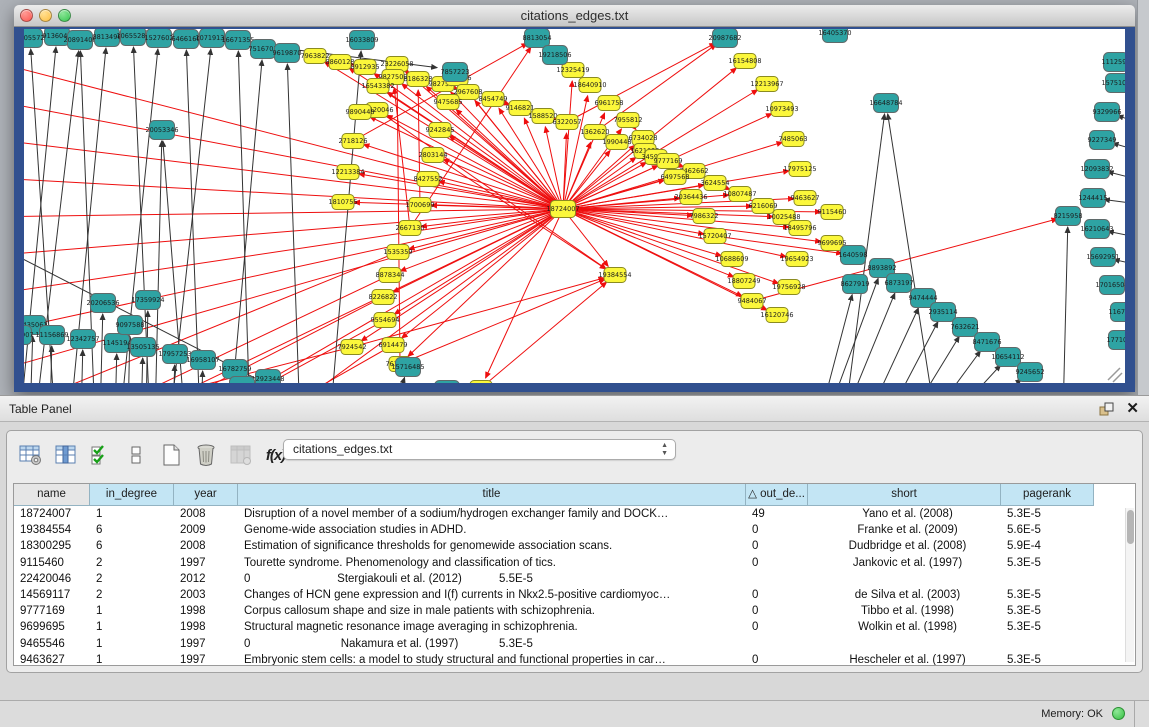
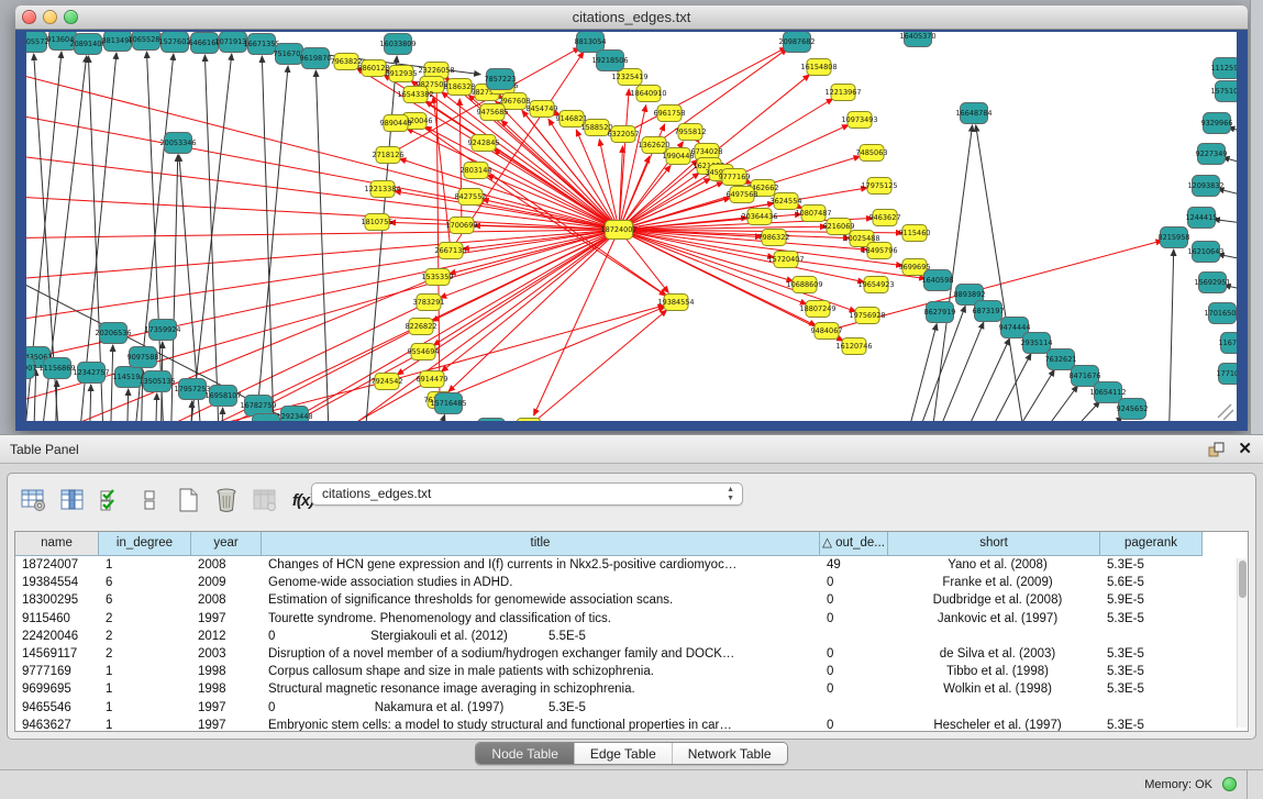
  citations_edges.txt
  18724007
  7963822
  8860128
  8912935
  23226058
  9827509
  16543382
  8186328
  2967608
  9475685
  8454749
  9890448
  9242845
  2718126
  2803144
  12213384
  8427552
  1810755
  1700699
  2667130
  1535359
- 8878344
+ 3783291
  8226822
  9554694
  6914479
  7924542
  9146821
  1588520
  6322057
  12325419
  18640910
  1362620
  6961758
  7955812
  1990448
  6734028
  9777169
  62662
  6497568
  3624554
  20364436
  10807487
  6216069
  10025488
  7986322
  18495796
  15720407
  19654923
  10688609
  18807249
  19756928
  9484067
  16120746
  12213967
  10973493
  7485063
  17975125
  9463627
  9115460
  9699695
  16154808
  19384554
  05572
  913604
  2089140
  8813496
  1065528
  1527602
  6466160
  1071913
  1667135
  751670
  9619870
  16033809
  7857223
  8813054
  19218506
  20987682
  16405370
  20053346
  15716485
  1640598
  8627919
  16648784
  8893892
  6873197
  9474444
  2935114
  7632621
  8471676
  10654112
  9245652
  8215958
  111259
  157510
  9329966
  9227349
  12093832
  1244415
  16210643
  15692951
  1701650
  11156869
  12342757
  20206536
  1145194
  9097588
  17359924
  13505135
  17957253
  16958107
  16782759
  2923448
  Table Panel
  ✕
  f(x
  citations_edges.txt
  name
  in_degree
  year
  title
  △ out_de...
  short
  pagerank
  18724007
  1
  2008
- Disruption of a novel member of a sodium/hydrogen exchanger family and DOCK…
+ Changes of HCN gene expression and I(f) currents in Nkx2.5-positive cardiomyoc…
  49
  Yano et al. (2008)
  5.3E-5
  19384554
  6
  2009
  Genome-wide association studies in ADHD.
  0
  Franke et al. (2009)
  5.6E-5
  18300295
  6
  2008
  Estimation of significance thresholds for genomewide association scans.
  0
  Dudbridge et al. (2008)
- 5.9E-4
+ 5.9E-5
  9115460
  2
  1997
  Tourette syndrome. Phenomenology and classification of tics.
  0
  Jankovic et al. (1997)
  5.3E-5
  22420046
  2
  2012
  0
  Stergiakouli et al. (2012)
  5.5E-5
  14569117
  2
  2003
- Changes of HCN gene expression and I(f) currents in Nkx2.5-positive cardiomyoc…
+ Disruption of a novel member of a sodium/hydrogen exchanger family and DOCK…
  0
  de Silva et al. (2003)
  5.3E-5
  9777169
  1
  1998
  Corpus callosum shape and size in male patients with schizophrenia.
  0
  Tibbo et al. (1998)
  5.3E-5
  9699695
  1
  1998
  Structural magnetic resonance image averaging in schizophrenia.
  0
  Wolkin et al. (1998)
  5.3E-5
  9465546
  1
  1997
  0
  Nakamura et al. (1997)
  5.3E-5
  9463627
  1
  1997
  Embryonic stem cells: a model to study structural and functional properties in car…
  0
  Hescheler et al. (1997)
  5.3E-5
+ Node Table
+ Edge Table
+ Network Table
  Memory: OK
